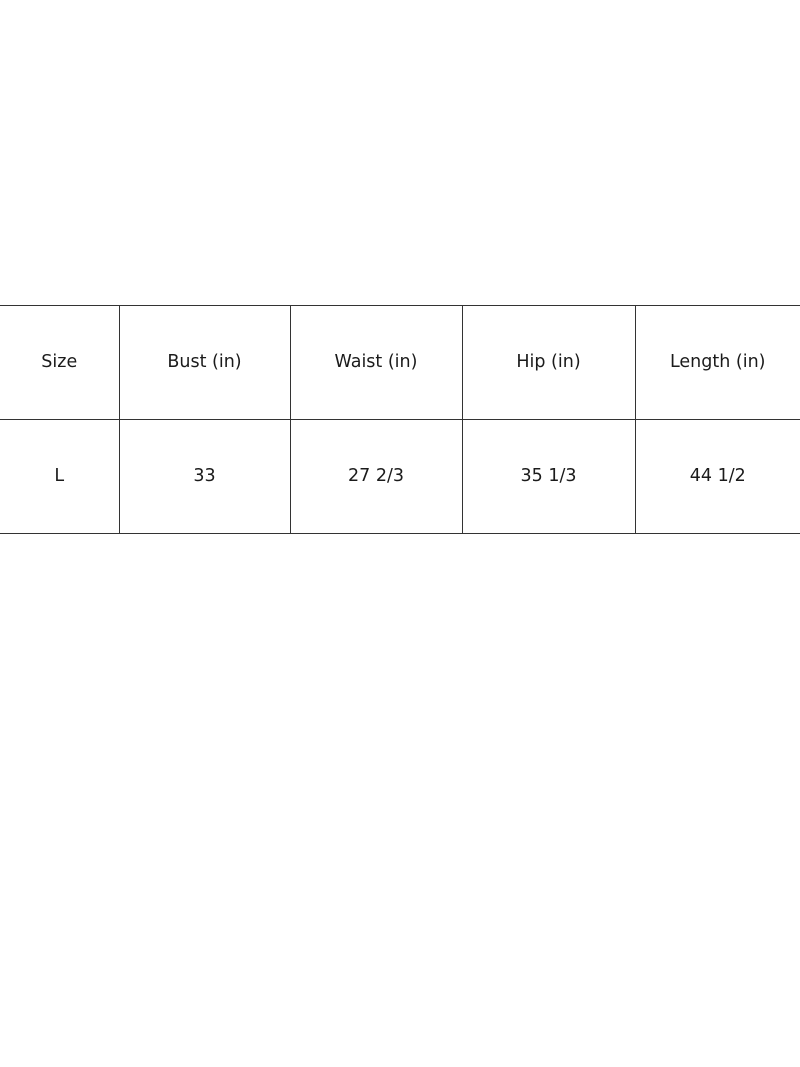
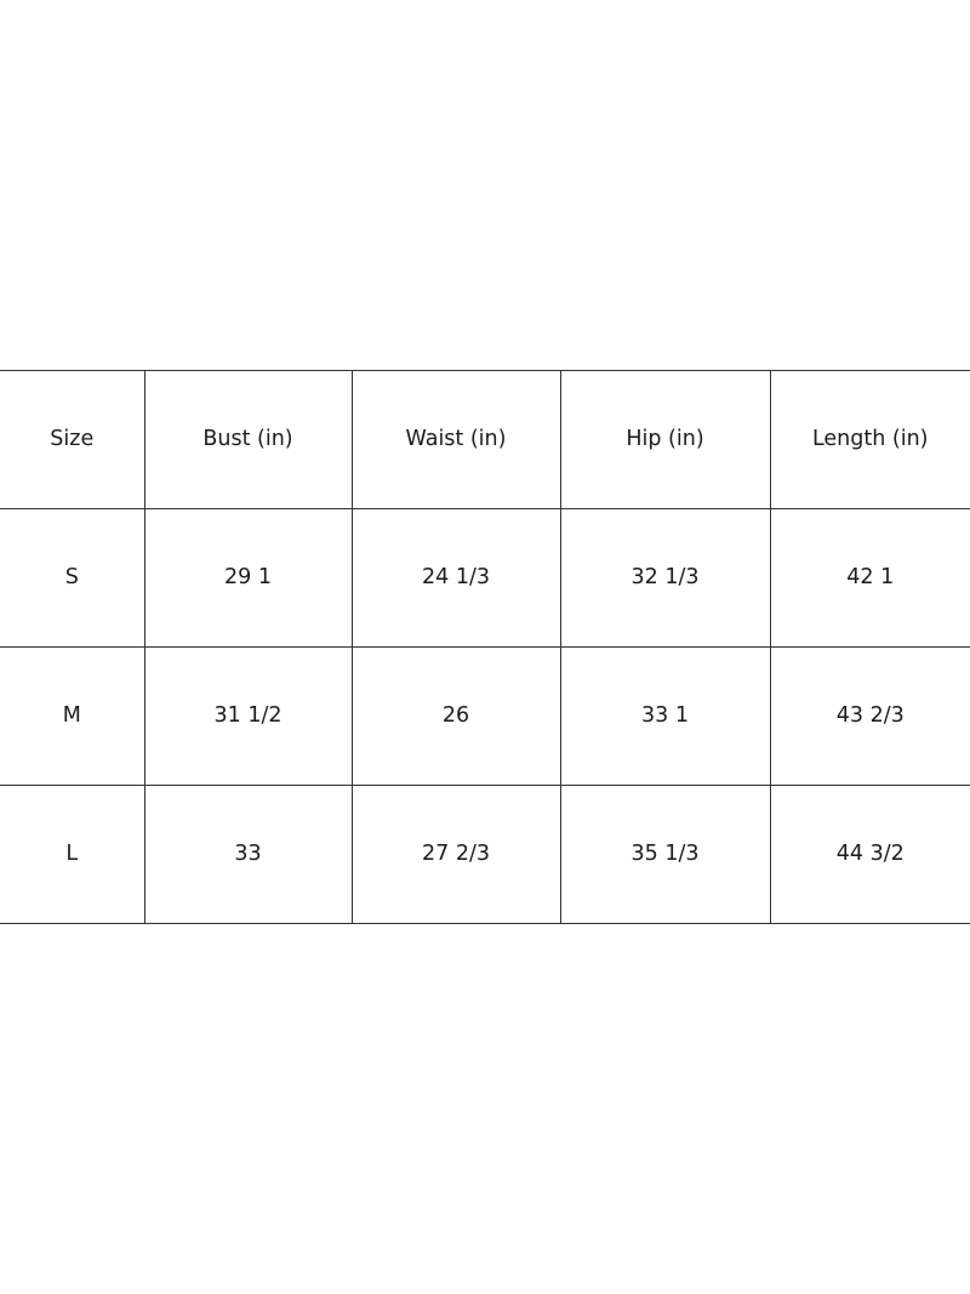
  Size	Bust (in)	Waist (in)	Hip (in)	Length (in)
+ S	29 1	24 1/3	32 1/3	42 1
+ M	31 1/2	26	33 1	43 2/3
- L	33	27 2/3	35 1/3	44 1/2
+ L	33	27 2/3	35 1/3	44 3/2
